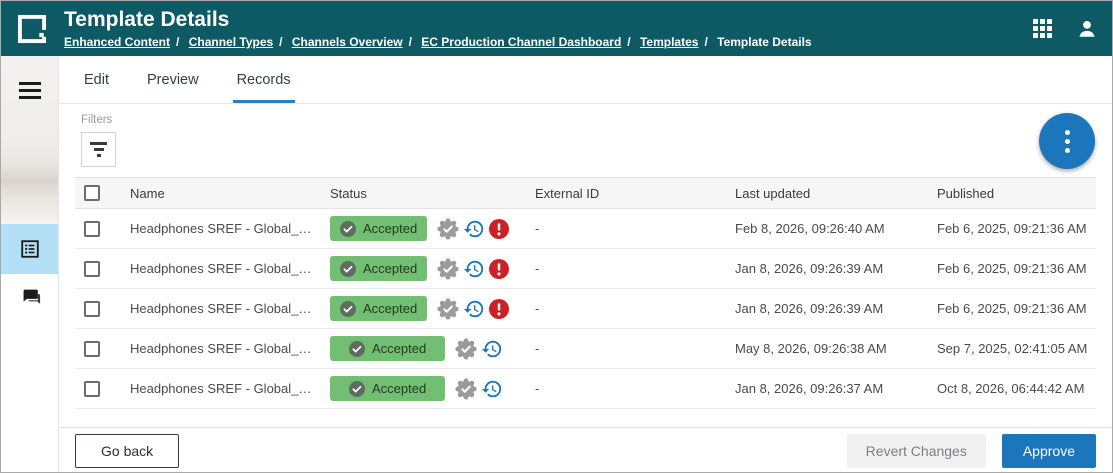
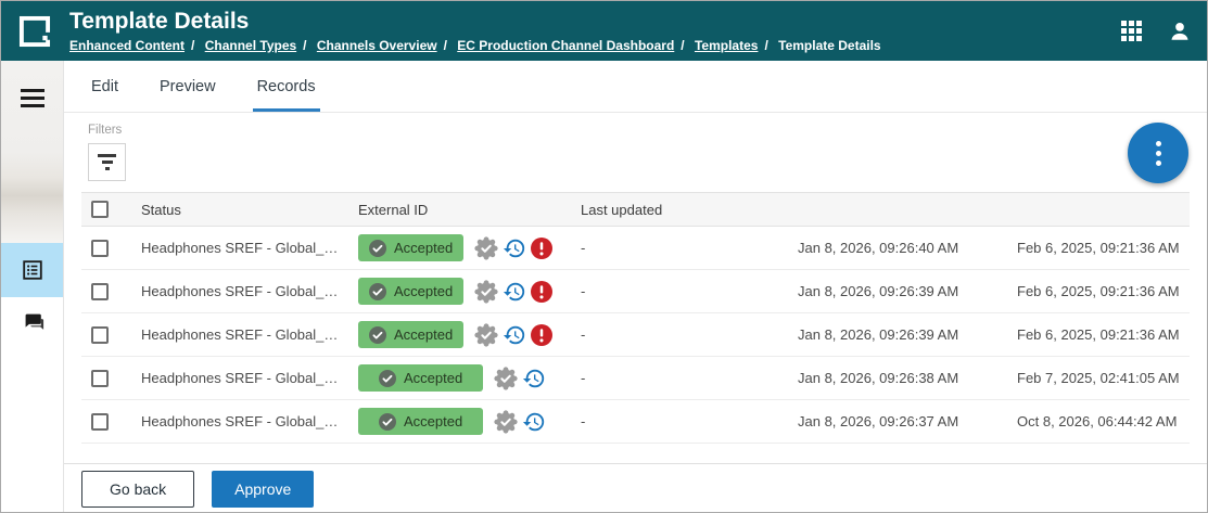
  Template Details
  Enhanced Content / Channel Types / Channels Overview / EC Production Channel Dashboard / Templates / Template Details
  Edit
  Preview
  Records
  Filters
- Name
  Status
  External ID
  Last updated
- Published
  Headphones SREF - Global_…
  Accepted
  -
- Feb 8, 2026, 09:26:40 AM
+ Jan 8, 2026, 09:26:40 AM
  Feb 6, 2025, 09:21:36 AM
  Headphones SREF - Global_…
  Accepted
  -
  Jan 8, 2026, 09:26:39 AM
  Feb 6, 2025, 09:21:36 AM
  Headphones SREF - Global_…
  Accepted
  -
  Jan 8, 2026, 09:26:39 AM
  Feb 6, 2025, 09:21:36 AM
  Headphones SREF - Global_…
  Accepted
  -
- May 8, 2026, 09:26:38 AM
+ Jan 8, 2026, 09:26:38 AM
- Sep 7, 2025, 02:41:05 AM
+ Feb 7, 2025, 02:41:05 AM
  Headphones SREF - Global_…
  Accepted
  -
  Jan 8, 2026, 09:26:37 AM
  Oct 8, 2026, 06:44:42 AM
  Go back
- Revert Changes
  Approve
